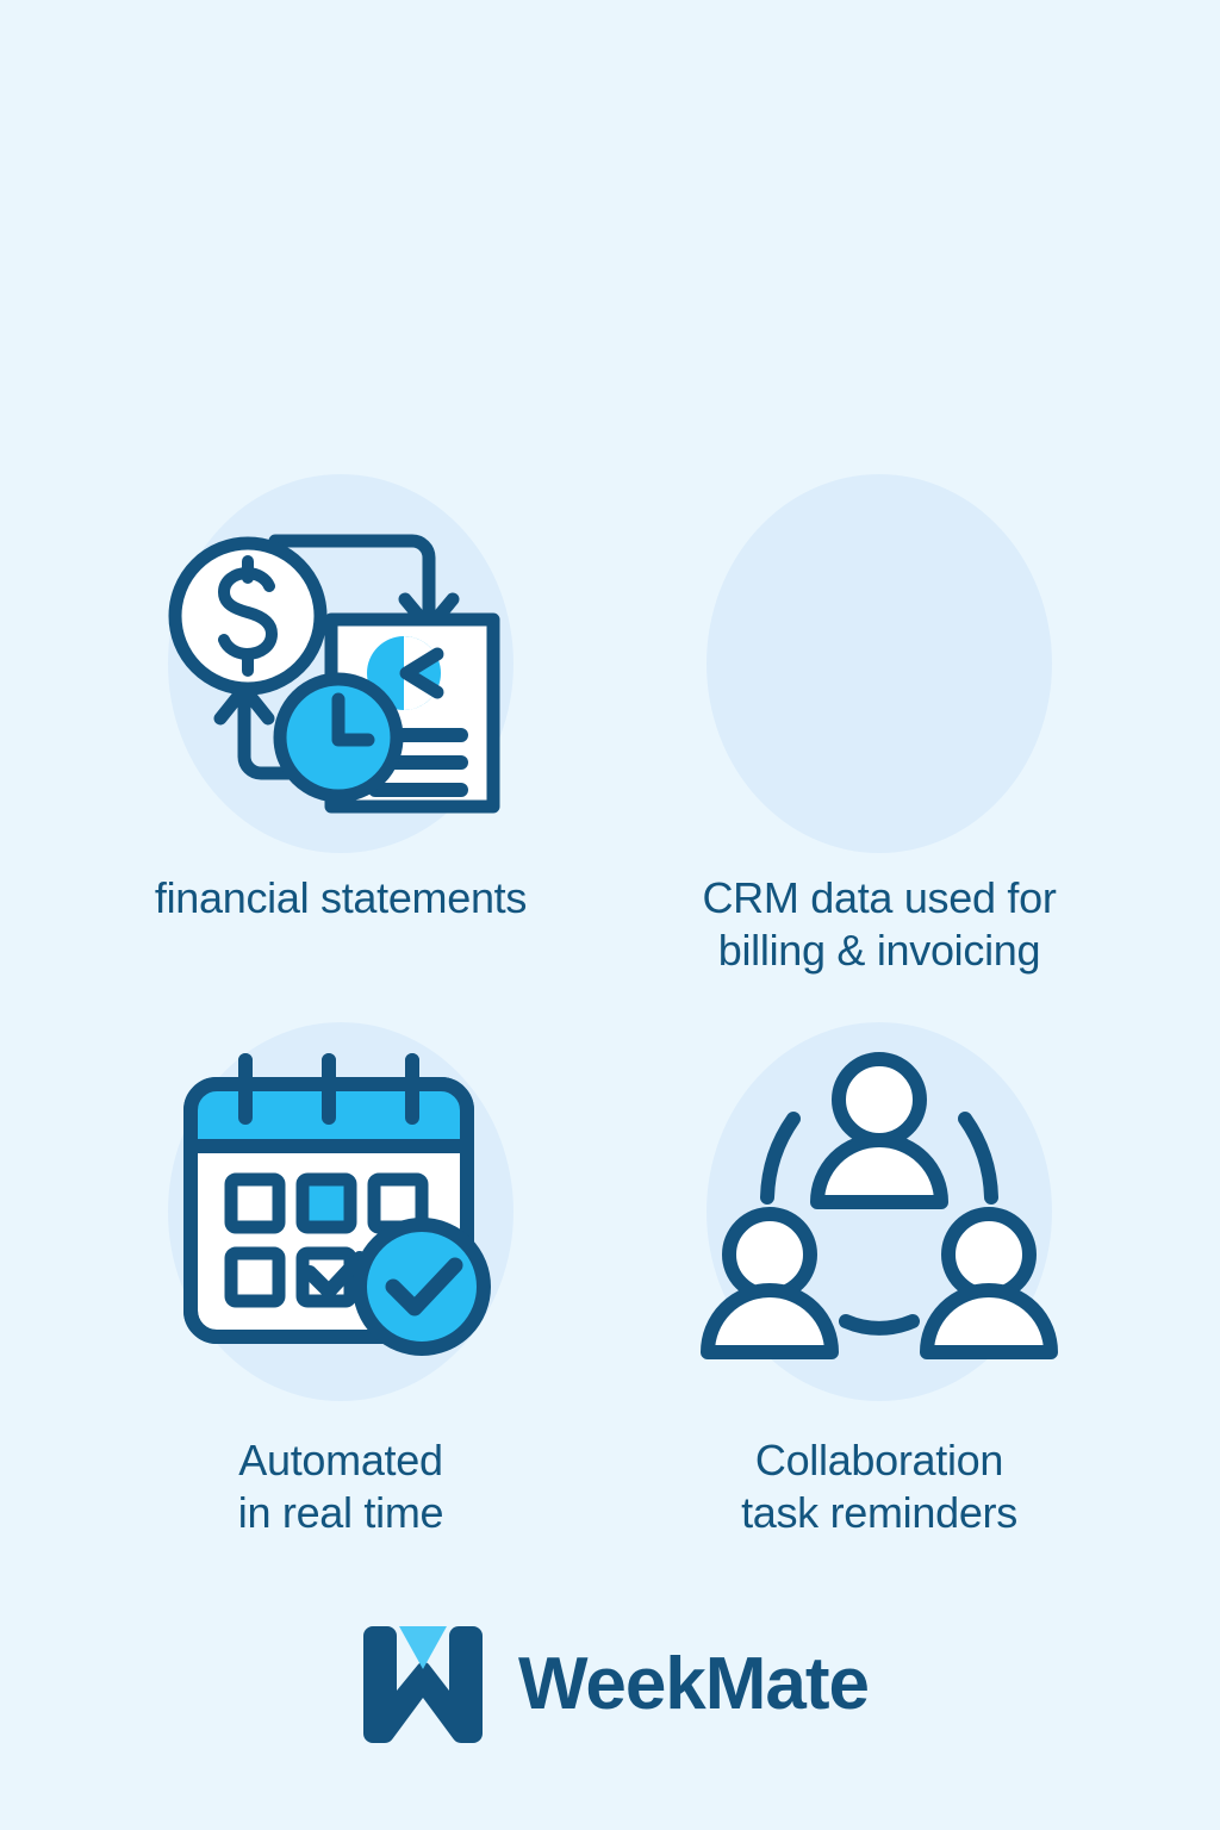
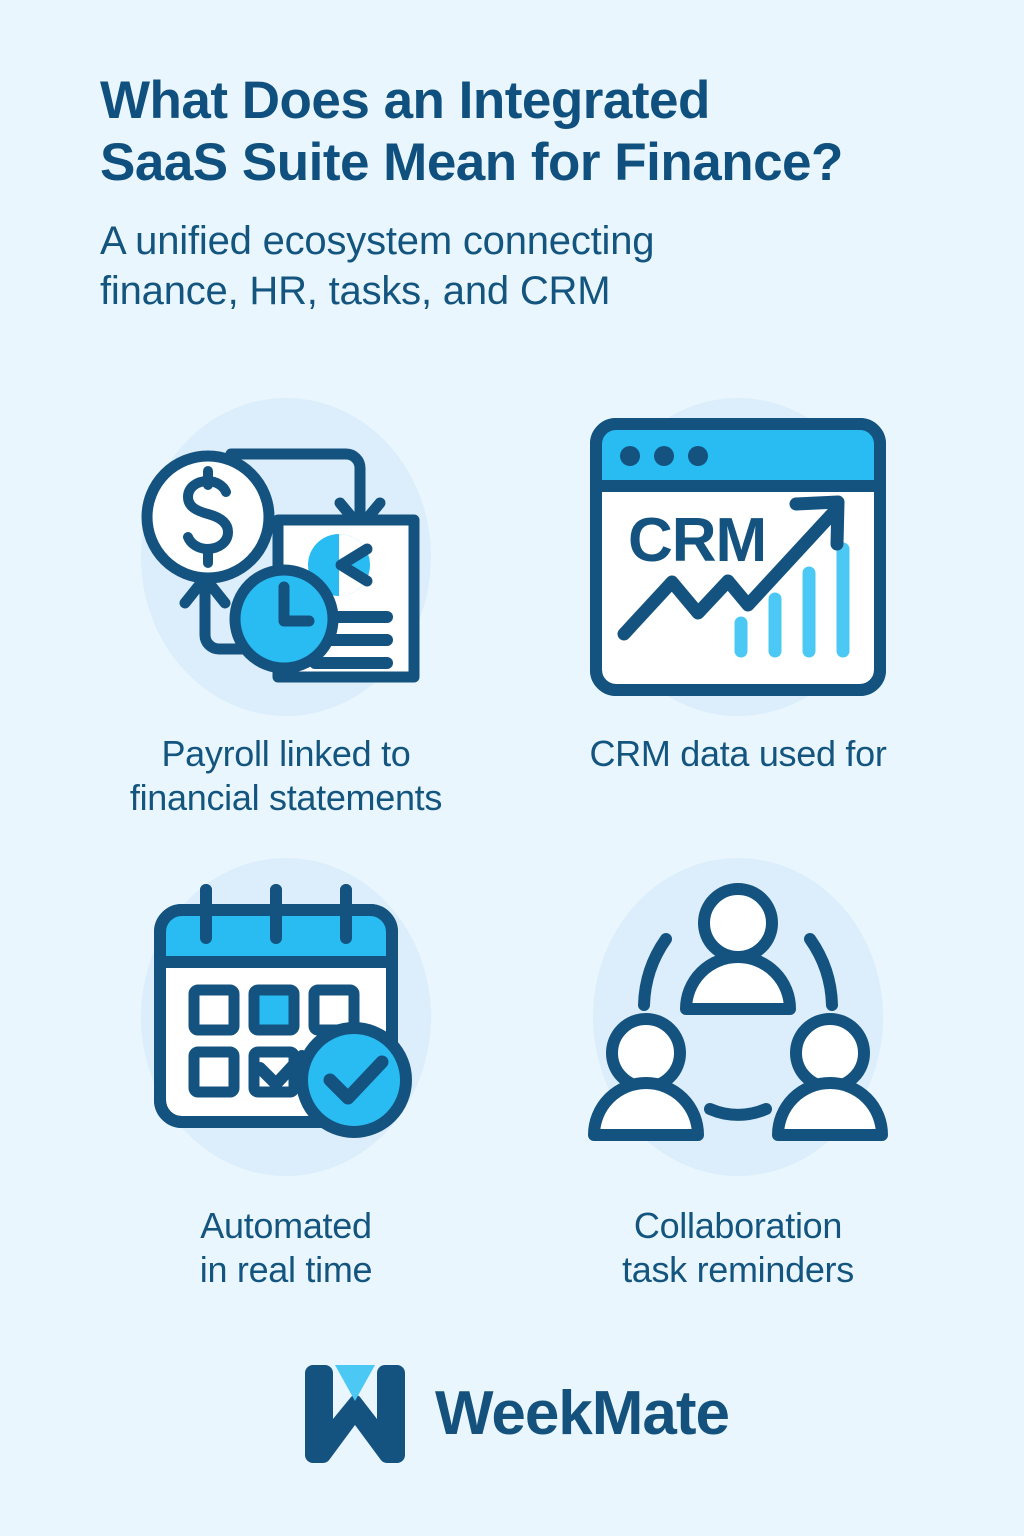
+ What Does an Integrated
+ SaaS Suite Mean for Finance?
+ A unified ecosystem connecting
+ finance, HR, tasks, and CRM
+ Payroll linked to
  financial statements
+ CRM
  CRM data used for
- billing & invoicing
  Automated
  in real time
  Collaboration
  task reminders
  WeekMate
